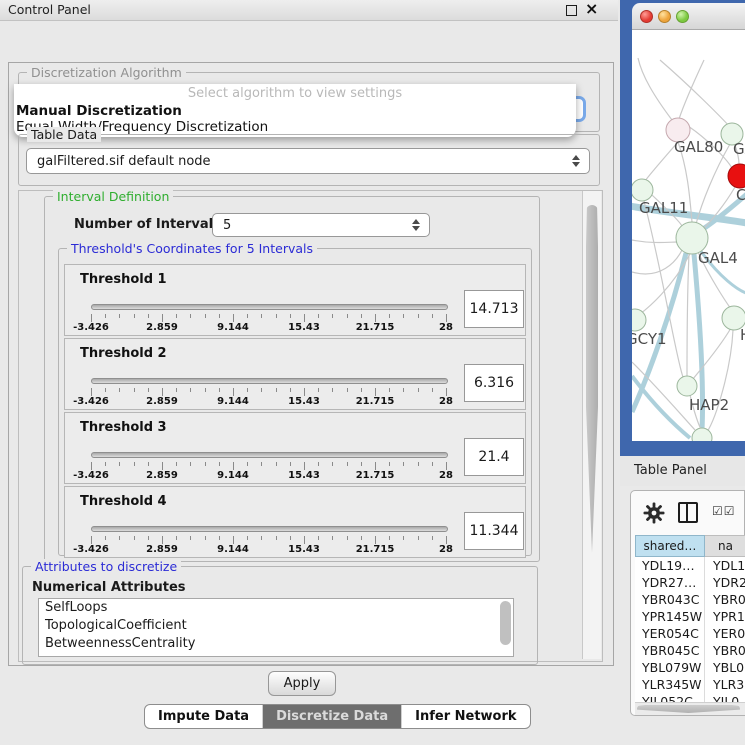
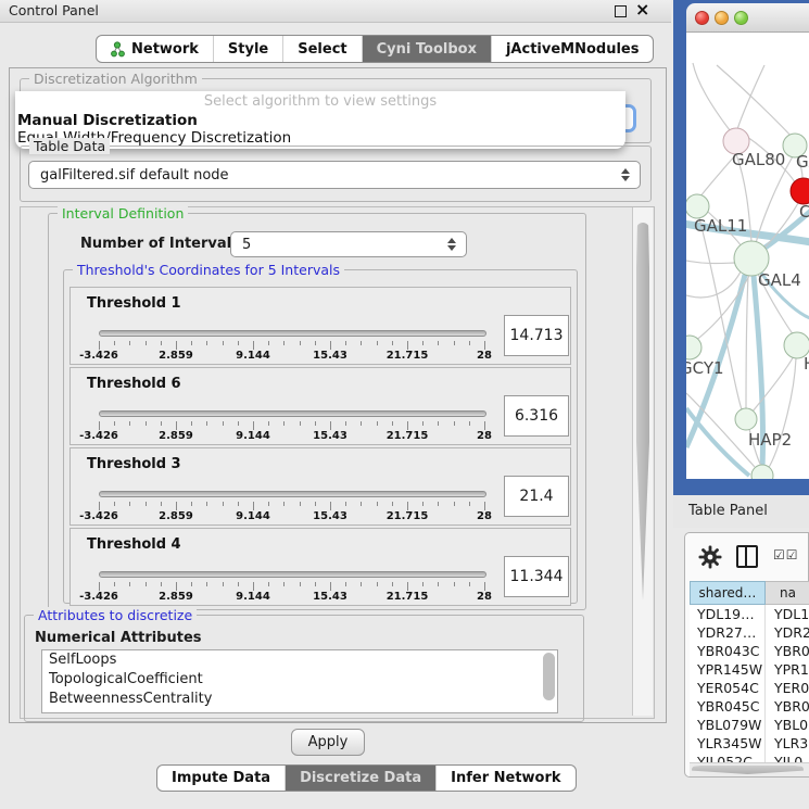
  Control Panel
  ×
+ Network
+ Style
+ Select
+ Cyni Toolbox
+ jActiveMNodules
  Discretization Algorithm
  Select algorithm to view settings
  Manual Discretization
  EFrequency Discretization
  Table Data
  galFiltered.sif default node
  Interval Definition
  Number of Interval
  5
  Threshold's Coordinates for 5 Intervals
  Threshold 1
  -3.426
  2.859
  9.144
  15.43
  21.715
  28
  14.713
- Threshold 2
+ Threshold 6
  -3.426
  2.859
  9.144
  15.43
  21.715
  28
  6.316
  Threshold 3
  -3.426
  2.859
  9.144
  15.43
  21.715
  28
  21.4
  Threshold 4
  -3.426
  2.859
  9.144
  15.43
  21.715
  28
  11.344
  Attributes to discretize
  Numerical Attributes
  SelfLoops
  TopologicalCoefficient
  BetweennessCentrality
  Apply
  Impute Data
  Discretize Data
  Infer Network
  GAL80
  C
  GAL11
  GAL4
  GCY1
  HAP2
  Table Panel
  ☑☑
  shared…
  na
  YDL19…
  YDL1
  YDR27…
  YDR2
  YBR043C
  YBR0
  YPR145W
  YPR1
  YER054C
  YER0
  YBR045C
  YBR0
  YBL079W
  YBL0
  YLR345W
  YLR3
